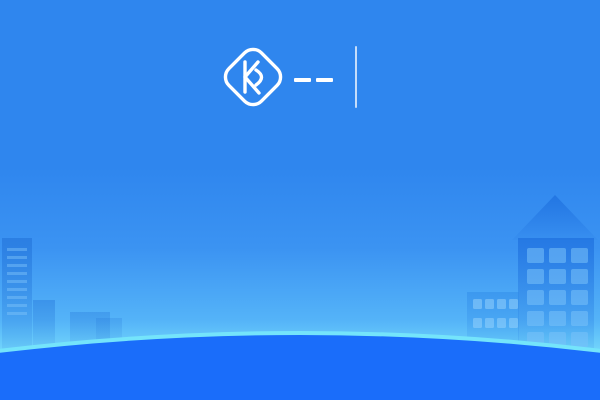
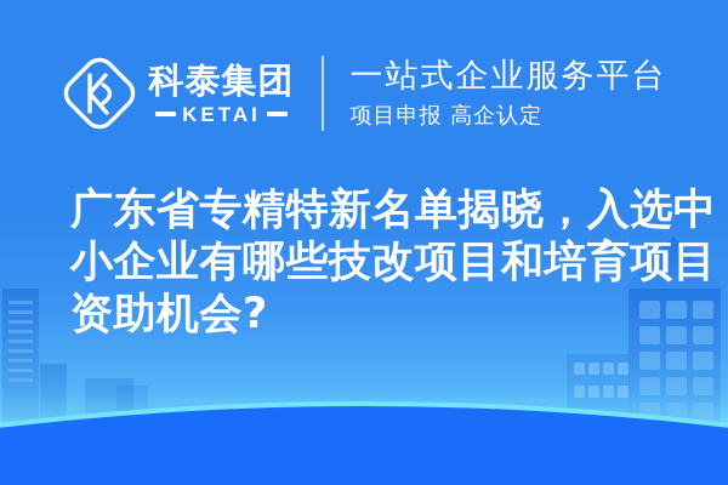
+ 科泰集团
+ KETAI
+ 一站式企业服务平台
+ 项目申报 高企认定
+ 广东省专精特新名单揭晓，入选中
+ 小企业有哪些技改项目和培育项目
+ 资助机会?
